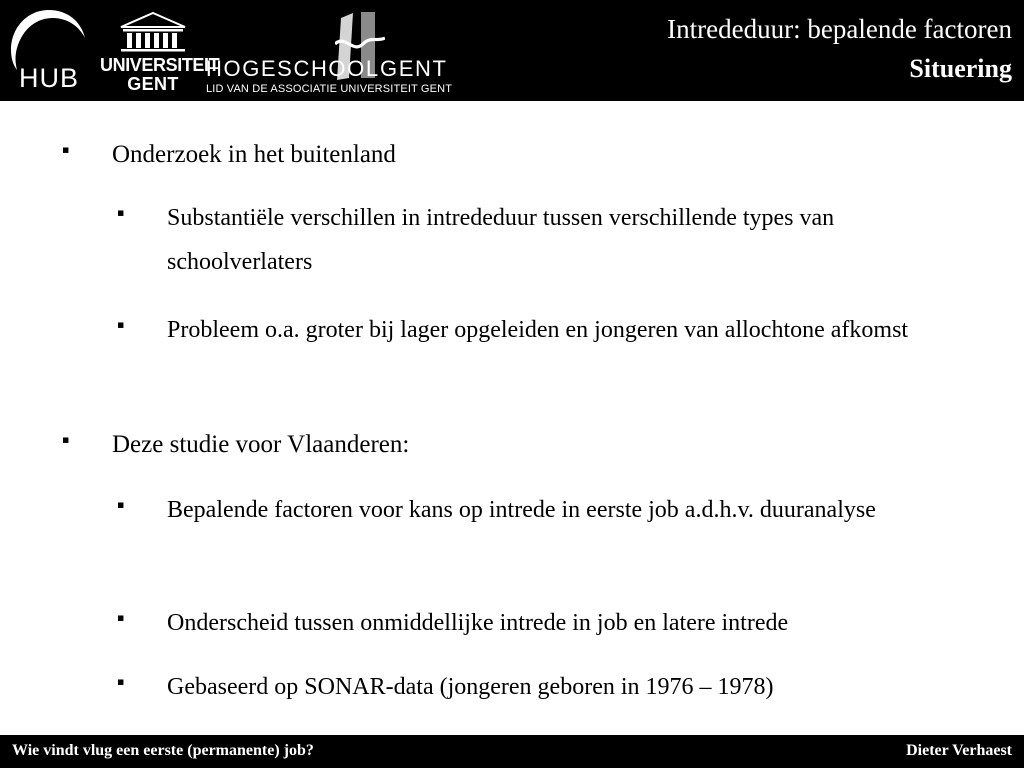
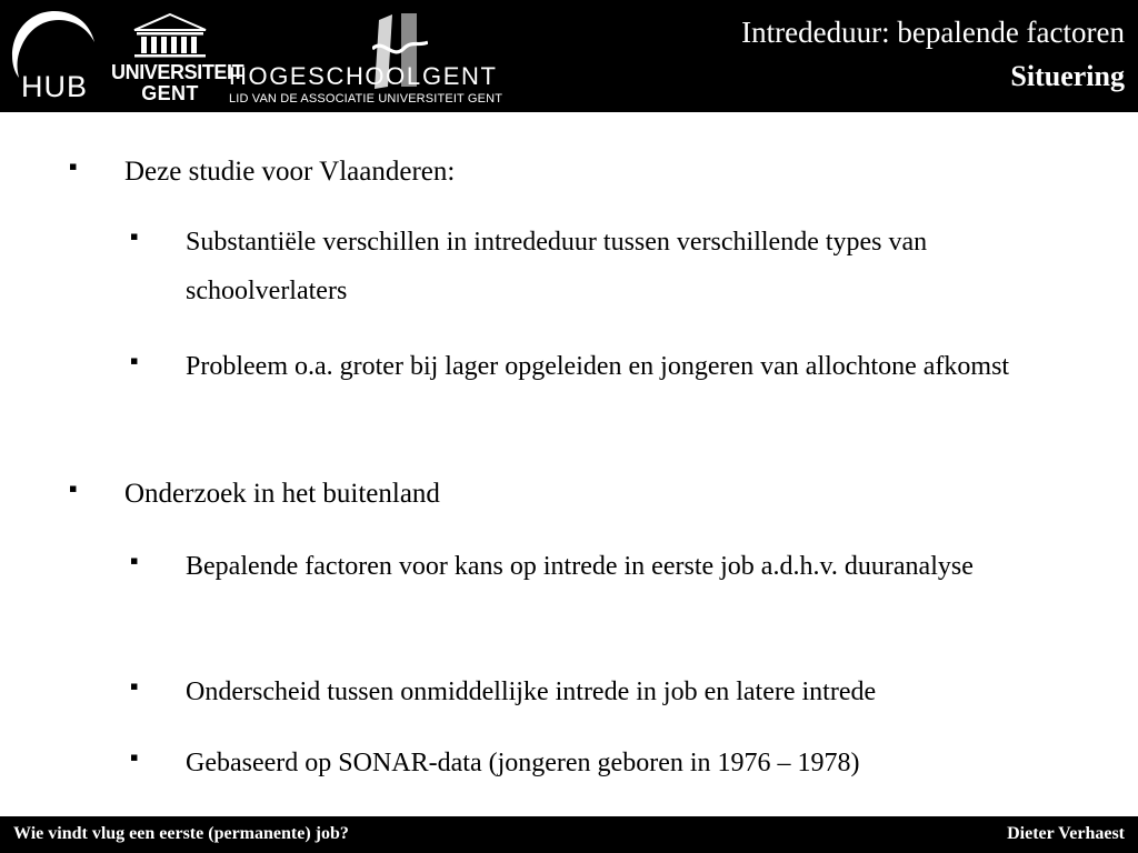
  HUB
  UNIVERSITE
  GENT
  HOGESCHOOL
  GENT
  LID VAN DE ASSOCIATIE UNIVERSITEIT GENT
  Intrededuur: bepalende factoren
  Situering
  ▪
- Onderzoek in het buitenland
+ Deze studie voor Vlaanderen:
  ▪
  Substantiële verschillen in intrededuur tussen verschillende types van schoolverlaters
  ▪
  Probleem o.a. groter bij lager opgeleiden en jongeren van allochtone afkomst
  ▪
- Deze studie voor Vlaanderen:
+ Onderzoek in het buitenland
  ▪
  Bepalende factoren voor kans op intrede in eerste job a.d.h.v. duuranalyse
  ▪
  Onderscheid tussen onmiddellijke intrede in job en latere intrede
  ▪
  Gebaseerd op SONAR-data (jongeren geboren in 1976 – 1978)
  Wie vindt vlug een eerste (permanente) job?
  Dieter Verhaest
